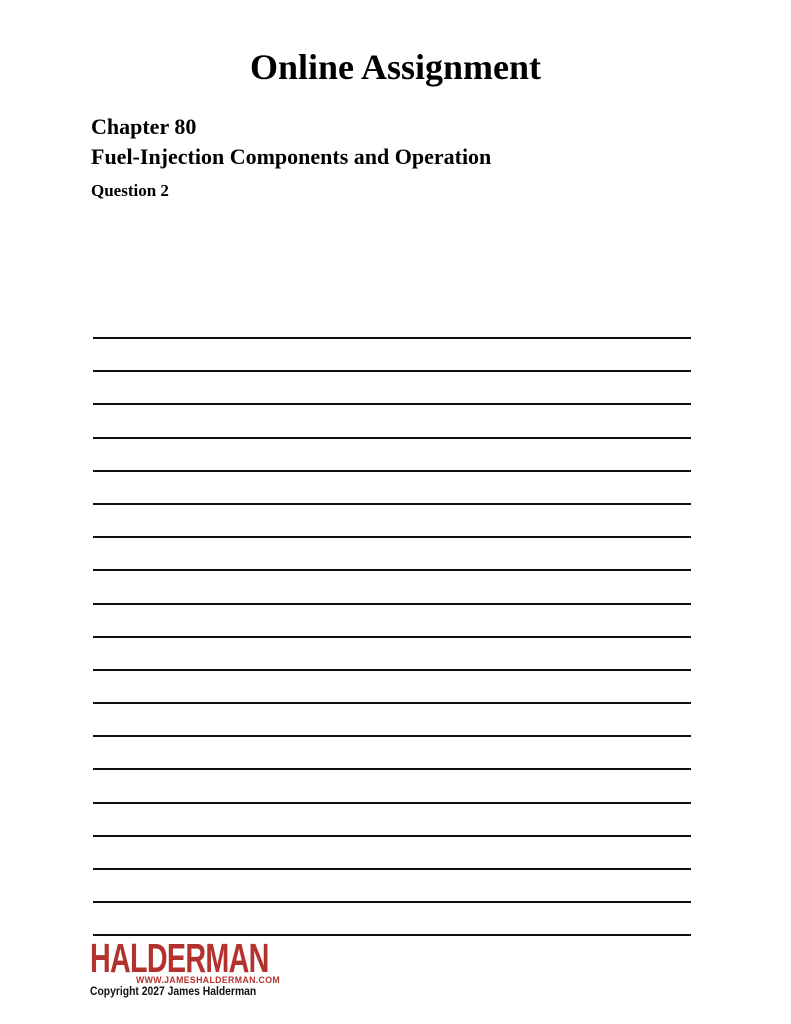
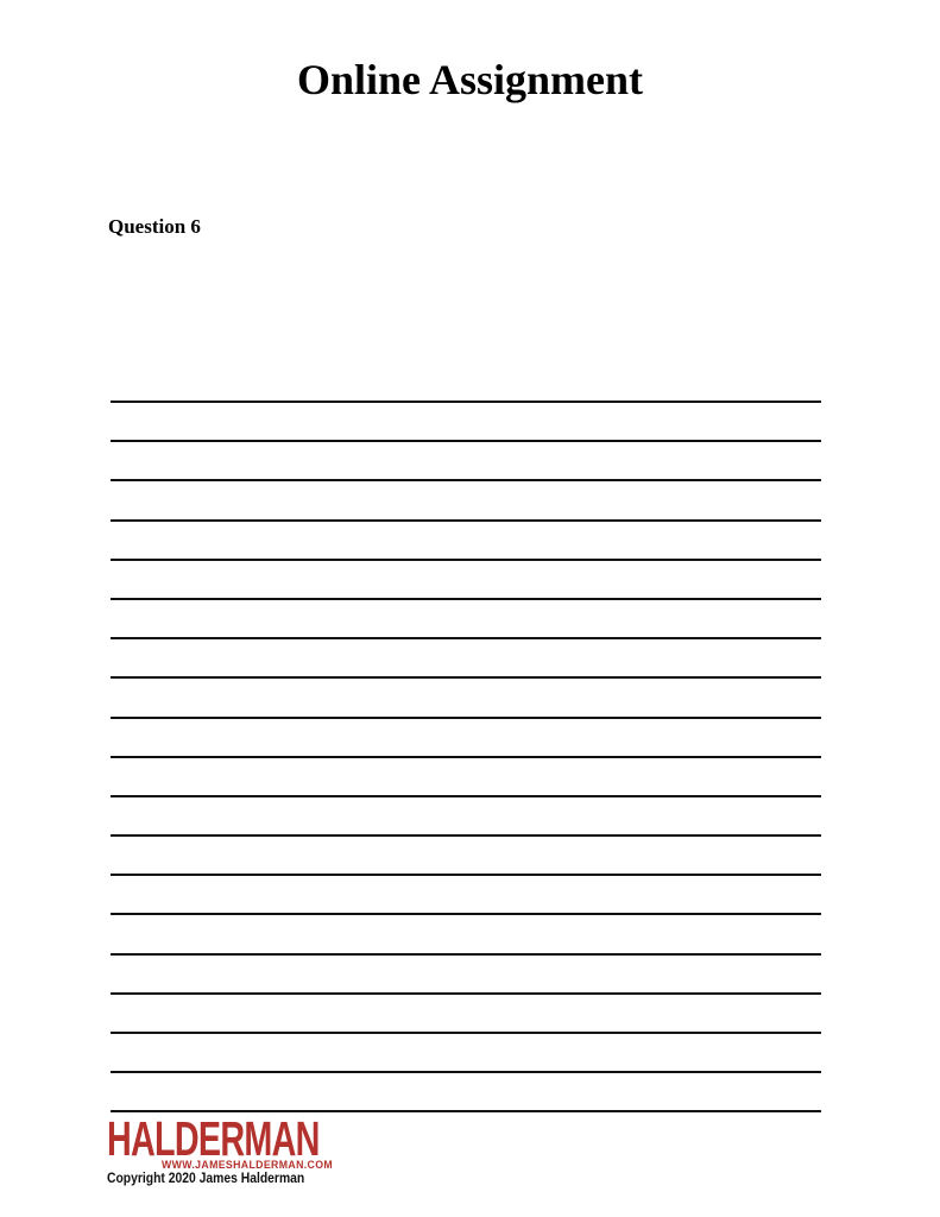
  Online Assignment
- Chapter 80
- Fuel-Injection Components and Operation
- Question 2
+ Question 6
  HALDERMAN
  WWW.JAMESHALDERMAN.COM
- Copyright 2027 James Halderman
+ Copyright 2020 James Halderman
